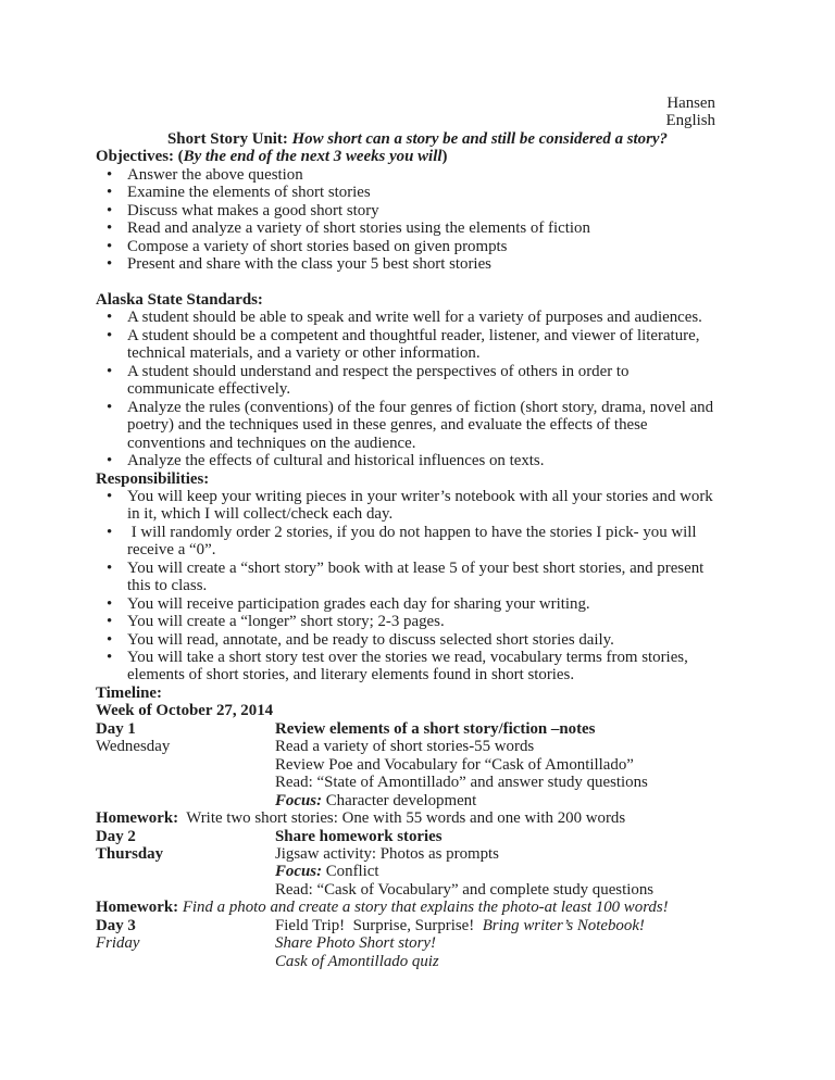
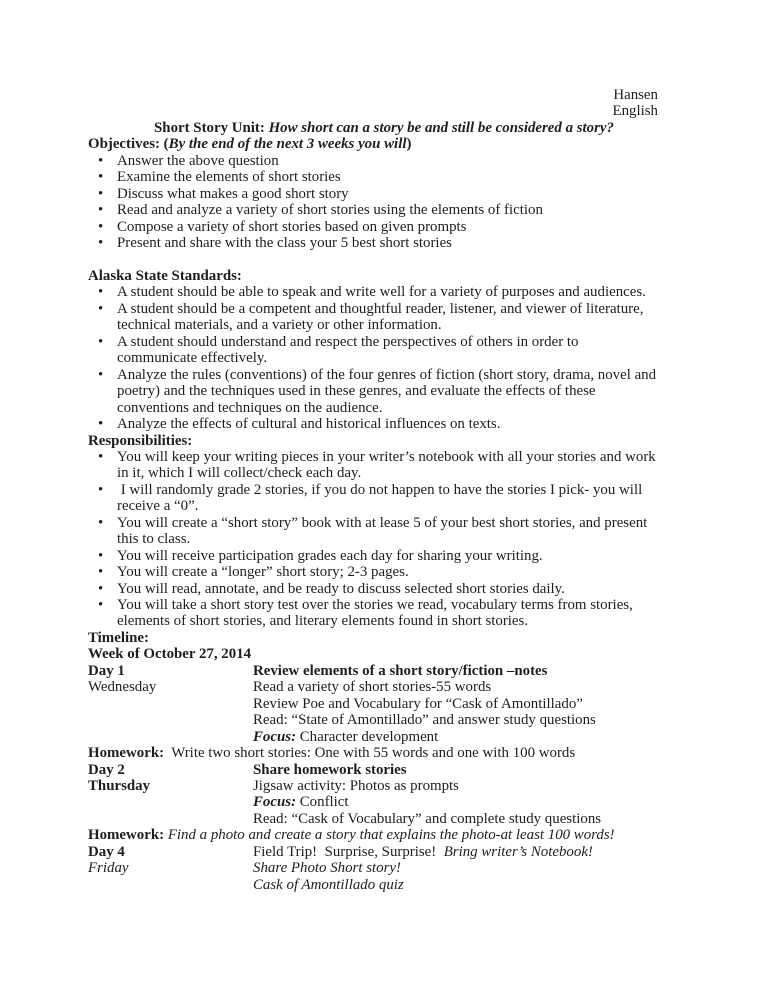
  Hansen
  English
  Short Story Unit: How short can a story be and still be considered a story?
  Objectives: (By the end of the next 3 weeks you will)
  •
  Answer the above question
  •
  Examine the elements of short stories
  •
  Discuss what makes a good short story
  •
  Read and analyze a variety of short stories using the elements of fiction
  •
  Compose a variety of short stories based on given prompts
  •
  Present and share with the class your 5 best short stories
  Alaska State Standards:
  •
  A student should be able to speak and write well for a variety of purposes and audiences.
  •
  A student should be a competent and thoughtful reader, listener, and viewer of literature, technical materials, and a variety or other information.
  •
  A student should understand and respect the perspectives of others in order to communicate effectively.
  •
  Analyze the rules (conventions) of the four genres of fiction (short story, drama, novel and poetry) and the techniques used in these genres, and evaluate the effects of these conventions and techniques on the audience.
  •
  Analyze the effects of cultural and historical influences on texts.
  Responsibilities:
  •
  You will keep your writing pieces in your writer’s notebook with all your stories and work in it, which I will collect/check each day.
  •
- I will randomly order 2 stories, if you do not happen to have the stories I pick- you will receive a “0”.
+ I will randomly grade 2 stories, if you do not happen to have the stories I pick- you will receive a “0”.
  •
  You will create a “short story” book with at lease 5 of your best short stories, and present this to class.
  •
  You will receive participation grades each day for sharing your writing.
  •
  You will create a “longer” short story; 2-3 pages.
  •
  You will read, annotate, and be ready to discuss selected short stories daily.
  •
  You will take a short story test over the stories we read, vocabulary terms from stories, elements of short stories, and literary elements found in short stories.
  Timeline:
  Week of October 27, 2014
  Day 1
  Wednesday
  Review elements of a short story/fiction –notes
  Read a variety of short stories-55 words
  Review Poe and Vocabulary for “Cask of Amontillado”
  Read: “State of Amontillado” and answer study questions
  Focus: Character development
- Homework: Write two short stories: One with 55 words and one with 200 words
+ Homework: Write two short stories: One with 55 words and one with 100 words
  Day 2
  Thursday
  Share homework stories
  Jigsaw activity: Photos as prompts
  Focus: Conflict
  Read: “Cask of Vocabulary” and complete study questions
  Homework: Find a photo and create a story that explains the photo-at least 100 words!
- Day 3
+ Day 4
  Friday
  Field Trip! Surprise, Surprise! Bring writer’s Notebook!
  Share Photo Short story!
  Cask of Amontillado quiz
